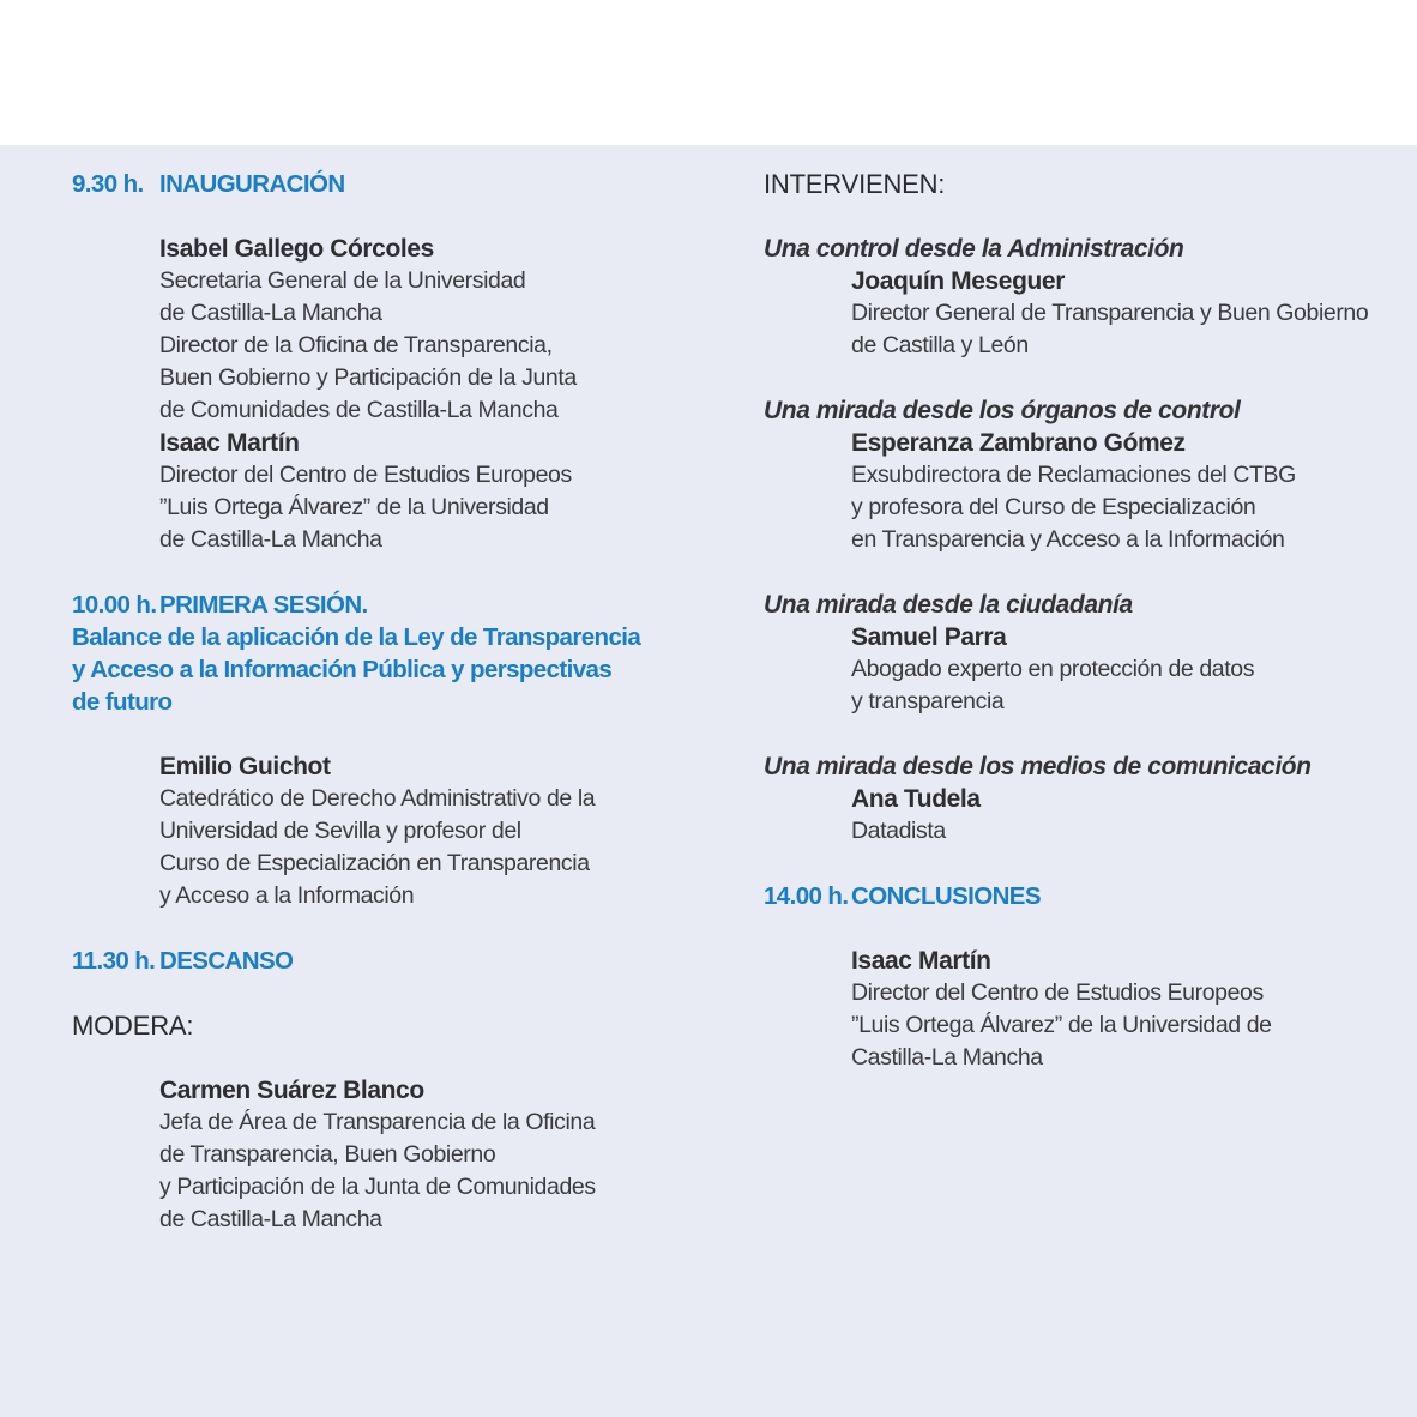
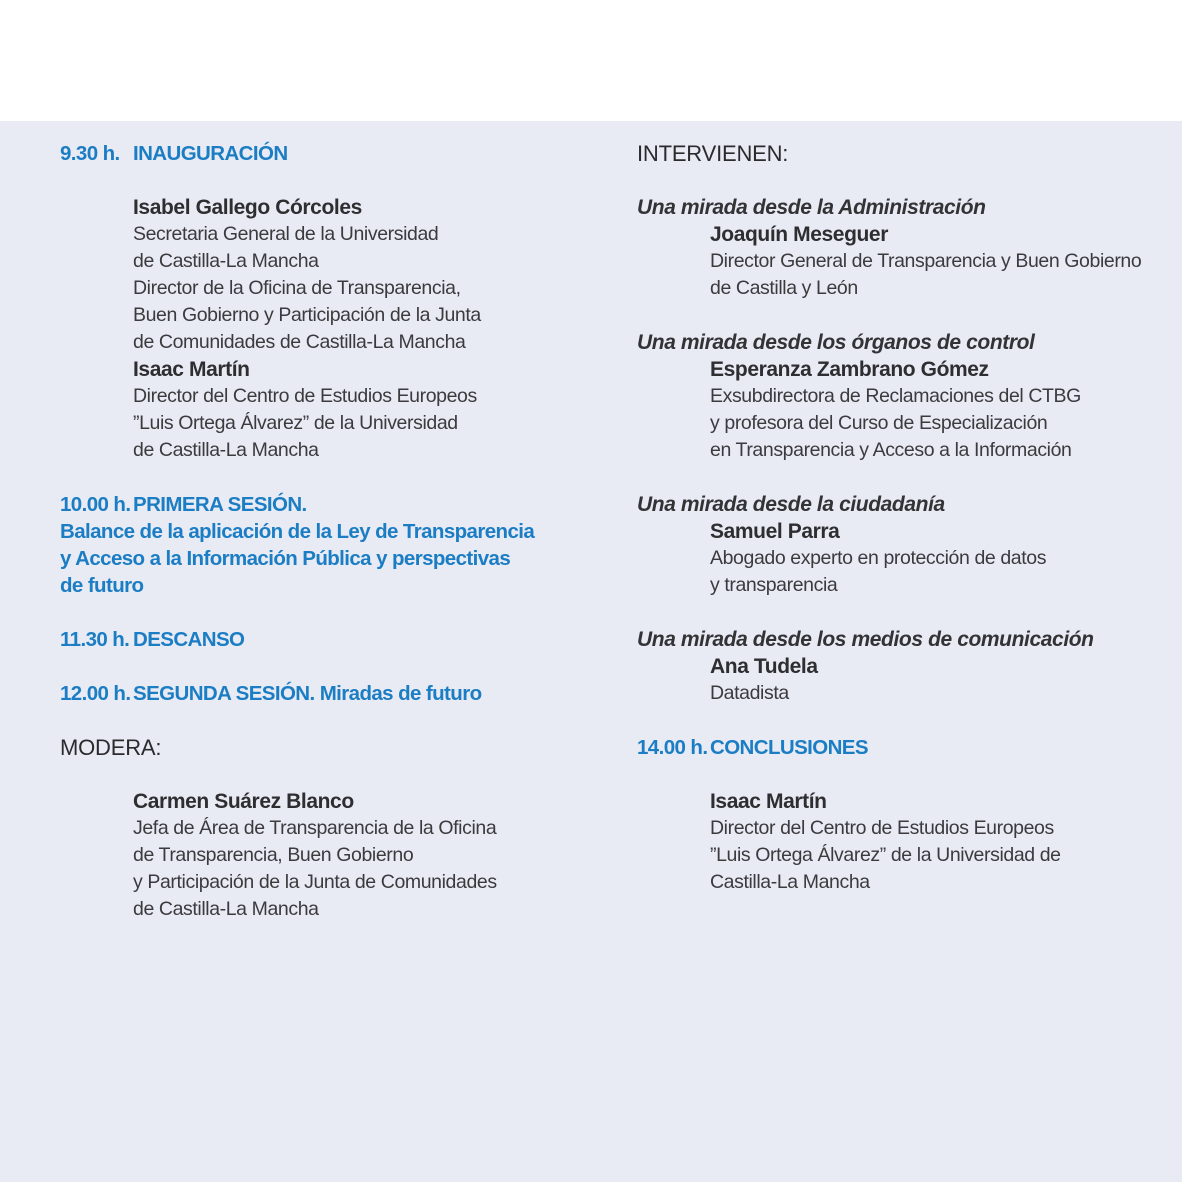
  9.30 h. INAUGURACIÓN
  Isabel Gallego Córcoles
  Secretaria General de la Universidad
  de Castilla-La Mancha
  Director de la Oficina de Transparencia,
  Buen Gobierno y Participación de la Junta
  de Comunidades de Castilla-La Mancha
  Isaac Martín
  Director del Centro de Estudios Europeos
  ”Luis Ortega Álvarez” de la Universidad
  de Castilla-La Mancha
  10.00 h.PRIMERA SESIÓN.
  Balance de la aplicación de la Ley de Transparencia
  y Acceso a la Información Pública y perspectivas
  de futuro
- Emilio Guichot
- Catedrático de Derecho Administrativo de la
- Universidad de Sevilla y profesor del
- Curso de Especialización en Transparencia
- y Acceso a la Información
  11.30 h. DESCANSO
+ 12.00 h.SEGUNDA SESIÓN. Miradas de futuro
  MODERA:
  Carmen Suárez Blanco
  Jefa de Área de Transparencia de la Oficina
  de Transparencia, Buen Gobierno
  y Participación de la Junta de Comunidades
  de Castilla-La Mancha
  INTERVIENEN:
- Una control desde la Administración
+ Una mirada desde la Administración
  Joaquín Meseguer
  Director General de Transparencia y Buen Gobierno
  de Castilla y León
  Una mirada desde los órganos de control
  Esperanza Zambrano Gómez
  Exsubdirectora de Reclamaciones del CTBG
  y profesora del Curso de Especialización
  en Transparencia y Acceso a la Información
  Una mirada desde la ciudadanía
  Samuel Parra
  Abogado experto en protección de datos
  y transparencia
  Una mirada desde los medios de comunicación
  Ana Tudela
  Datadista
  14.00 h.CONCLUSIONES
  Isaac Martín
  Director del Centro de Estudios Europeos
  ”Luis Ortega Álvarez” de la Universidad de
  Castilla-La Mancha
